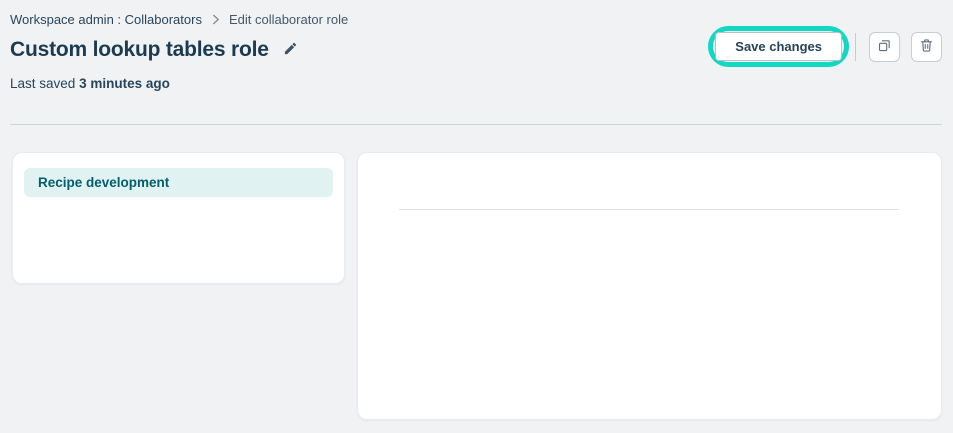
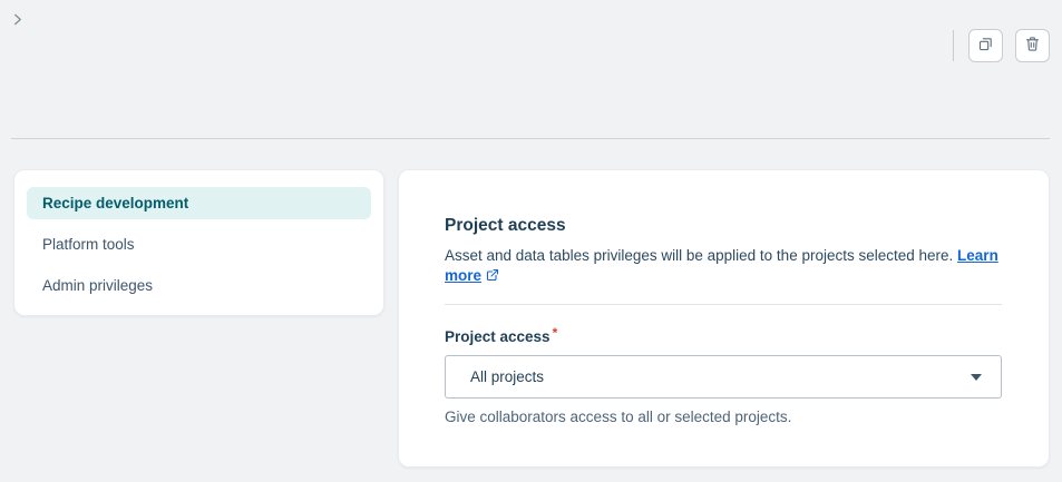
- Workspace admin : Collaborators
- Edit collaborator role
- Custom lookup tables role
- Last saved 3 minutes ago
- Save changes
  Recipe development
+ Platform tools
+ Admin privileges
+ Project access
+ Asset and data tables privileges will be applied to the projects selected here. Learn more
+ Project access *
+ All projects
+ Give collaborators access to all or selected projects.
